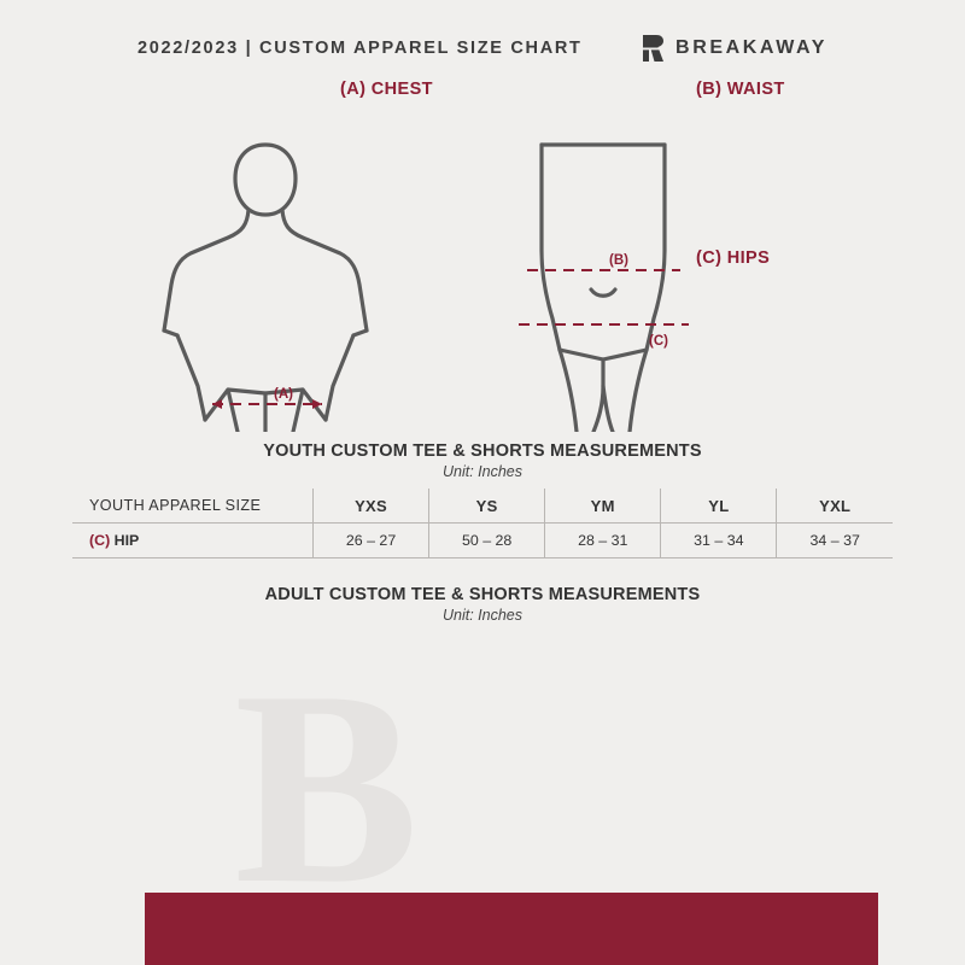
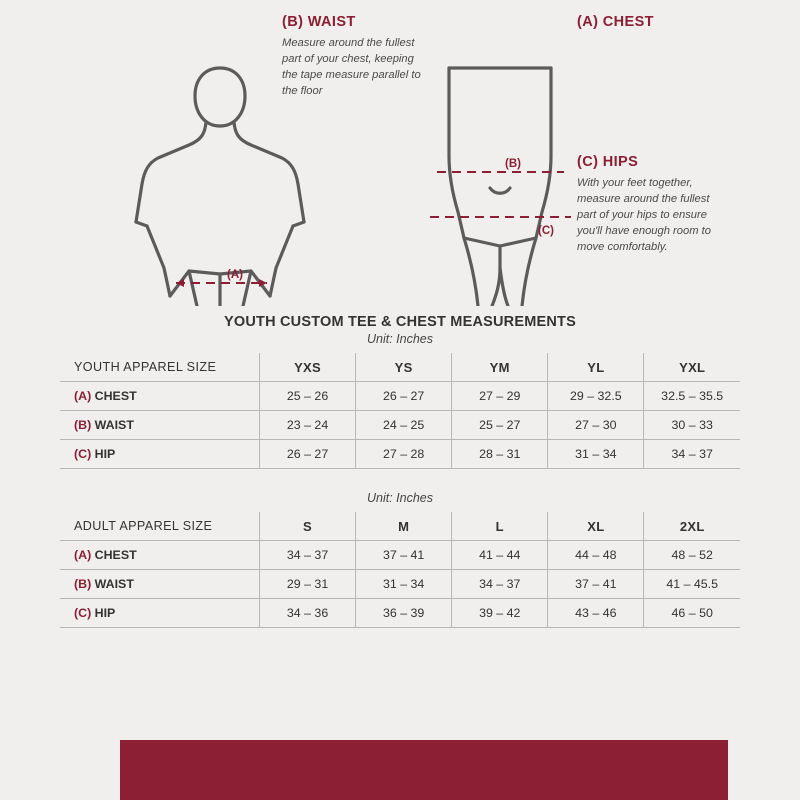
- B
- 2022/2023 | CUSTOM APPAREL SIZE CHART
- BREAKAWAY
  (A)
  (B)
  (C)
- (A) CHEST
+ (B) WAIST
+ Measure around the fullest part of your chest, keeping the tape measure parallel to the floor
- (B) WAIST
+ (A) CHEST
  (C) HIPS
+ With your feet together, measure around the fullest part of your hips to ensure you'll have enough room to move comfortably.
- YOUTH CUSTOM TEE & SHORTS MEASUREMENTS
+ YOUTH CUSTOM TEE & CHEST MEASUREMENTS
  Unit: Inches
  YOUTH APPAREL SIZE	YXS	YS	YM	YL	YXL
+ (A) CHEST	25 – 26	26 – 27	27 – 29	29 – 32.5	32.5 – 35.5
+ (B) WAIST	23 – 24	24 – 25	25 – 27	27 – 30	30 – 33
- (C) HIP	26 – 27	50 – 28	28 – 31	31 – 34	34 – 37
+ (C) HIP	26 – 27	27 – 28	28 – 31	31 – 34	34 – 37
- ADULT CUSTOM TEE & SHORTS MEASUREMENTS
  Unit: Inches
+ ADULT APPAREL SIZE	S	M	L	XL	2XL
+ (A) CHEST	34 – 37	37 – 41	41 – 44	44 – 48	48 – 52
+ (B) WAIST	29 – 31	31 – 34	34 – 37	37 – 41	41 – 45.5
+ (C) HIP	34 – 36	36 – 39	39 – 42	43 – 46	46 – 50
